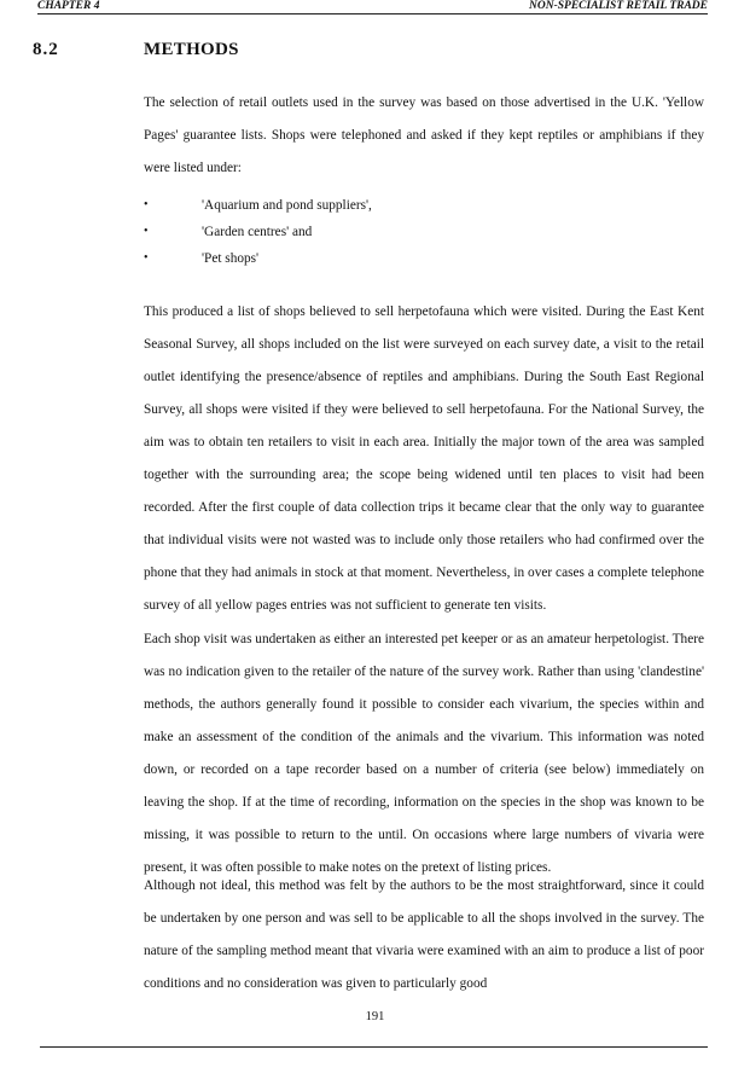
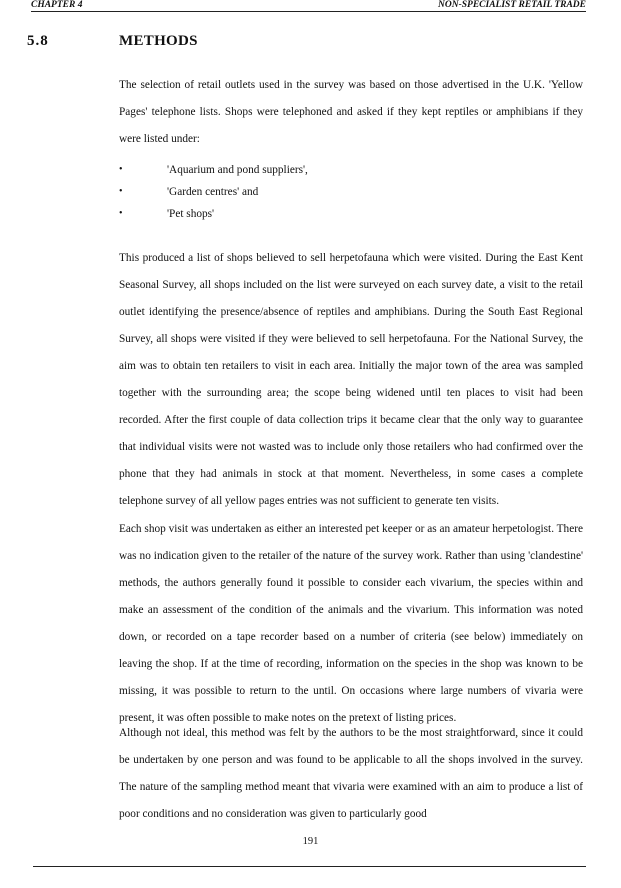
  CHAPTER 4
  NON-SPECIALIST RETAIL TRADE
- 8.2
+ 5.8
  METHODS
- The selection of retail outlets used in the survey was based on those advertised in the U.K. 'Yellow Pages' guarantee lists. Shops were telephoned and asked if they kept reptiles or amphibians if they were listed under:
+ The selection of retail outlets used in the survey was based on those advertised in the U.K. 'Yellow Pages' telephone lists. Shops were telephoned and asked if they kept reptiles or amphibians if they were listed under:
  •
  'Aquarium and pond suppliers',
  •
  'Garden centres' and
  •
  'Pet shops'
- This produced a list of shops believed to sell herpetofauna which were visited. During the East Kent Seasonal Survey, all shops included on the list were surveyed on each survey date, a visit to the retail outlet identifying the presence/absence of reptiles and amphibians. During the South East Regional Survey, all shops were visited if they were believed to sell herpetofauna. For the National Survey, the aim was to obtain ten retailers to visit in each area. Initially the major town of the area was sampled together with the surrounding area; the scope being widened until ten places to visit had been recorded. After the first couple of data collection trips it became clear that the only way to guarantee that individual visits were not wasted was to include only those retailers who had confirmed over the phone that they had animals in stock at that moment. Nevertheless, in over cases a complete telephone survey of all yellow pages entries was not sufficient to generate ten visits.
+ This produced a list of shops believed to sell herpetofauna which were visited. During the East Kent Seasonal Survey, all shops included on the list were surveyed on each survey date, a visit to the retail outlet identifying the presence/absence of reptiles and amphibians. During the South East Regional Survey, all shops were visited if they were believed to sell herpetofauna. For the National Survey, the aim was to obtain ten retailers to visit in each area. Initially the major town of the area was sampled together with the surrounding area; the scope being widened until ten places to visit had been recorded. After the first couple of data collection trips it became clear that the only way to guarantee that individual visits were not wasted was to include only those retailers who had confirmed over the phone that they had animals in stock at that moment. Nevertheless, in some cases a complete telephone survey of all yellow pages entries was not sufficient to generate ten visits.
  Each shop visit was undertaken as either an interested pet keeper or as an amateur herpetologist. There was no indication given to the retailer of the nature of the survey work. Rather than using 'clandestine' methods, the authors generally found it possible to consider each vivarium, the species within and make an assessment of the condition of the animals and the vivarium. This information was noted down, or recorded on a tape recorder based on a number of criteria (see below) immediately on leaving the shop. If at the time of recording, information on the species in the shop was known to be missing, it was possible to return to the until. On occasions where large numbers of vivaria were present, it was often possible to make notes on the pretext of listing prices.
- Although not ideal, this method was felt by the authors to be the most straightforward, since it could be undertaken by one person and was sell to be applicable to all the shops involved in the survey. The nature of the sampling method meant that vivaria were examined with an aim to produce a list of poor conditions and no consideration was given to particularly good
+ Although not ideal, this method was felt by the authors to be the most straightforward, since it could be undertaken by one person and was found to be applicable to all the shops involved in the survey. The nature of the sampling method meant that vivaria were examined with an aim to produce a list of poor conditions and no consideration was given to particularly good
  191
